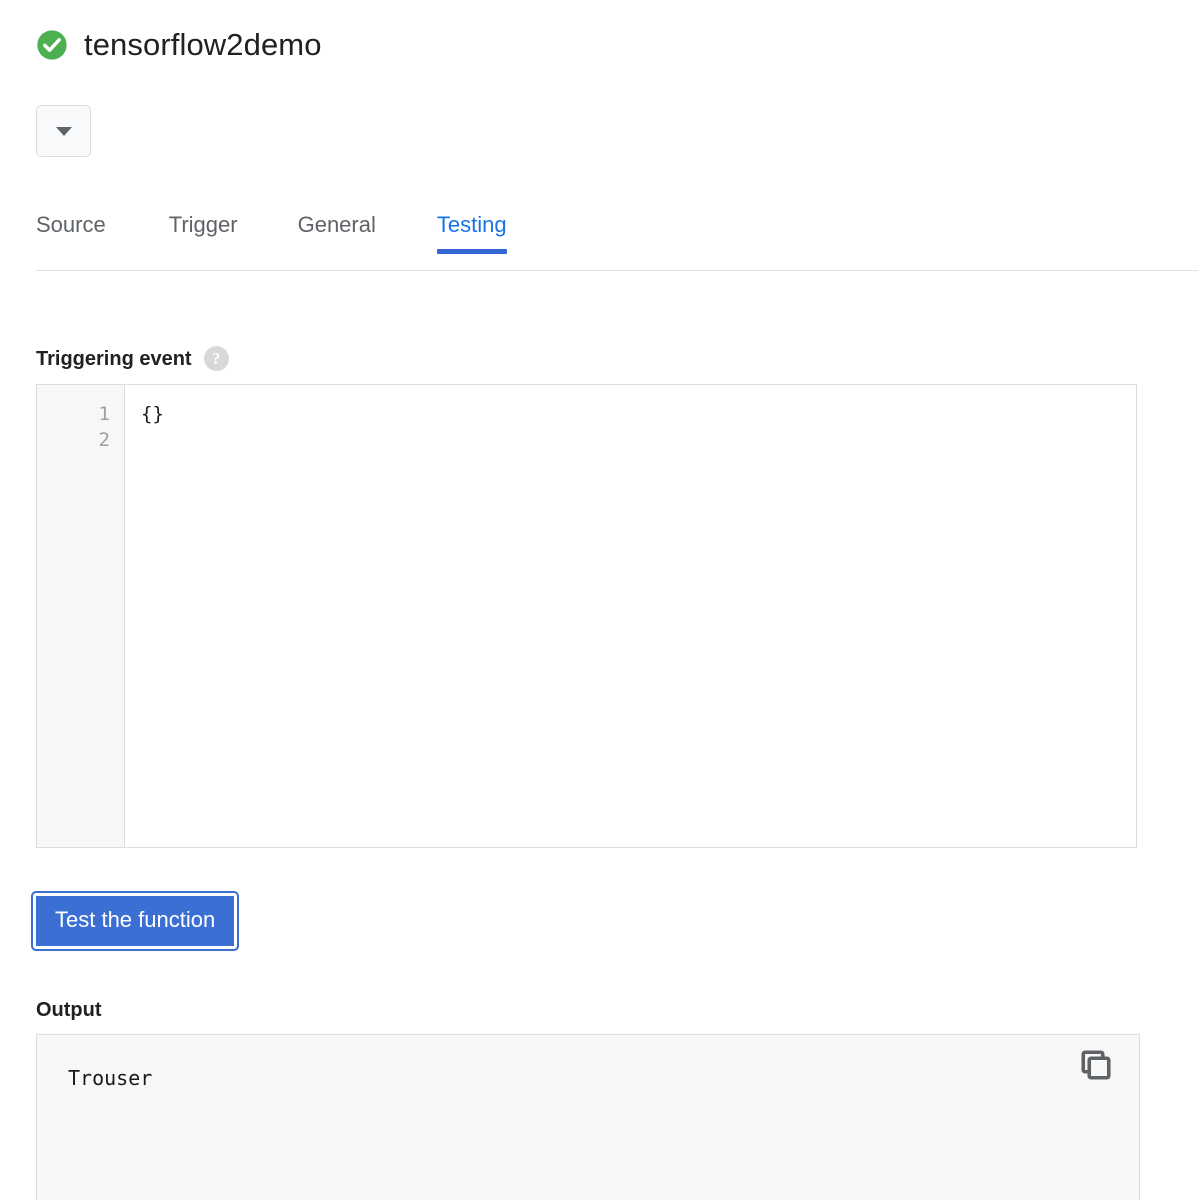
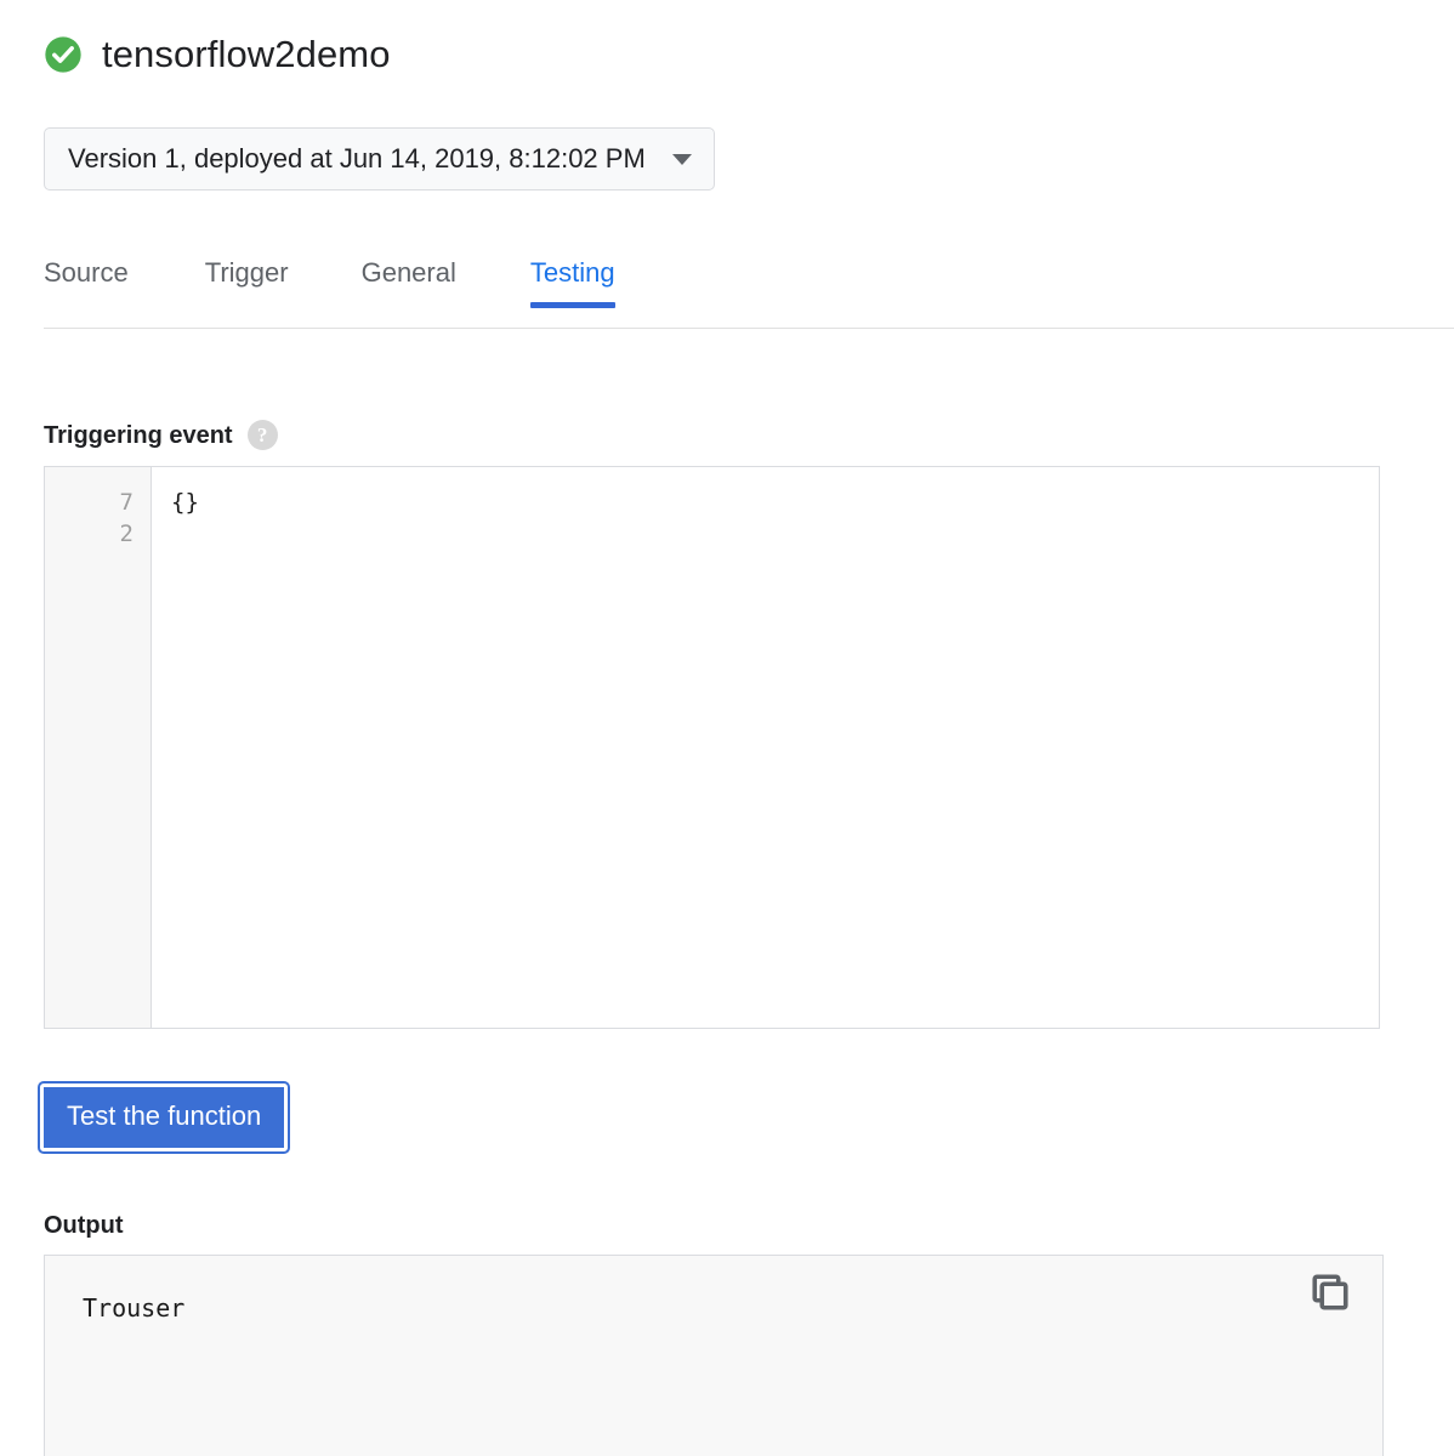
  tensorflow2demo
+ Version 1, deployed at Jun 14, 2019, 8:12:02 PM
  Source
  Trigger
  General
  Testing
  Triggering event
  ?
- 1
+ 7
  2
  {}
  Test the function
  Output
  Trouser
